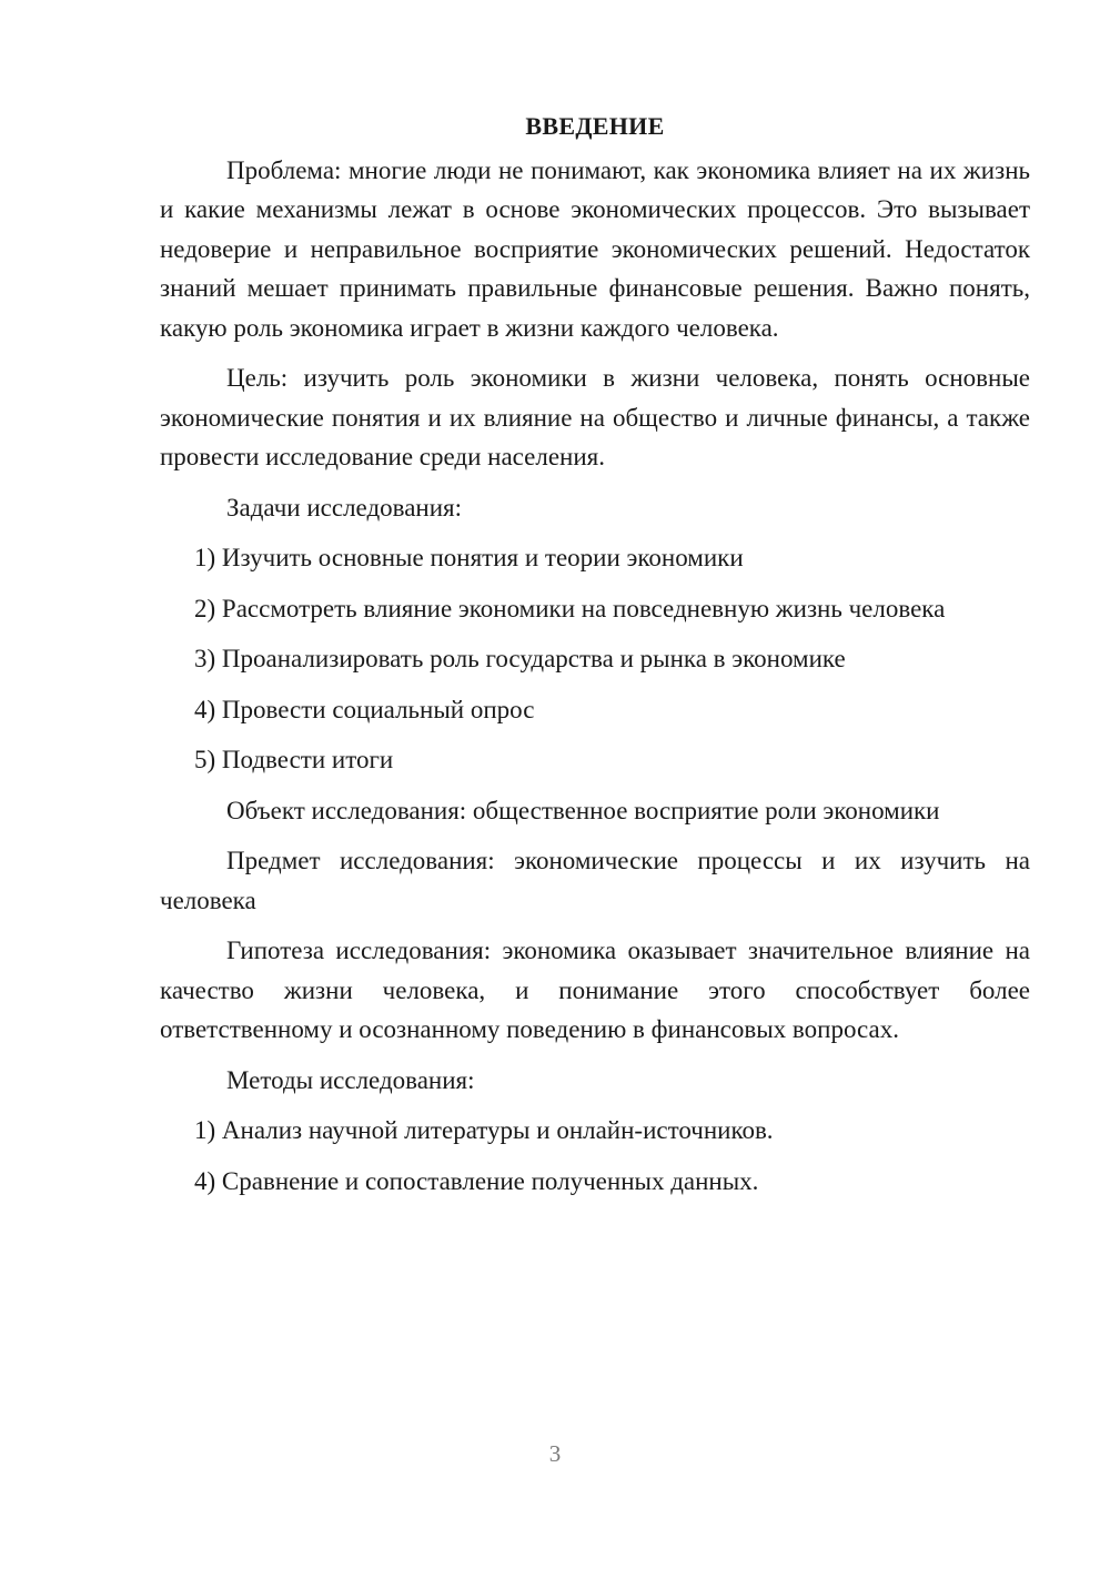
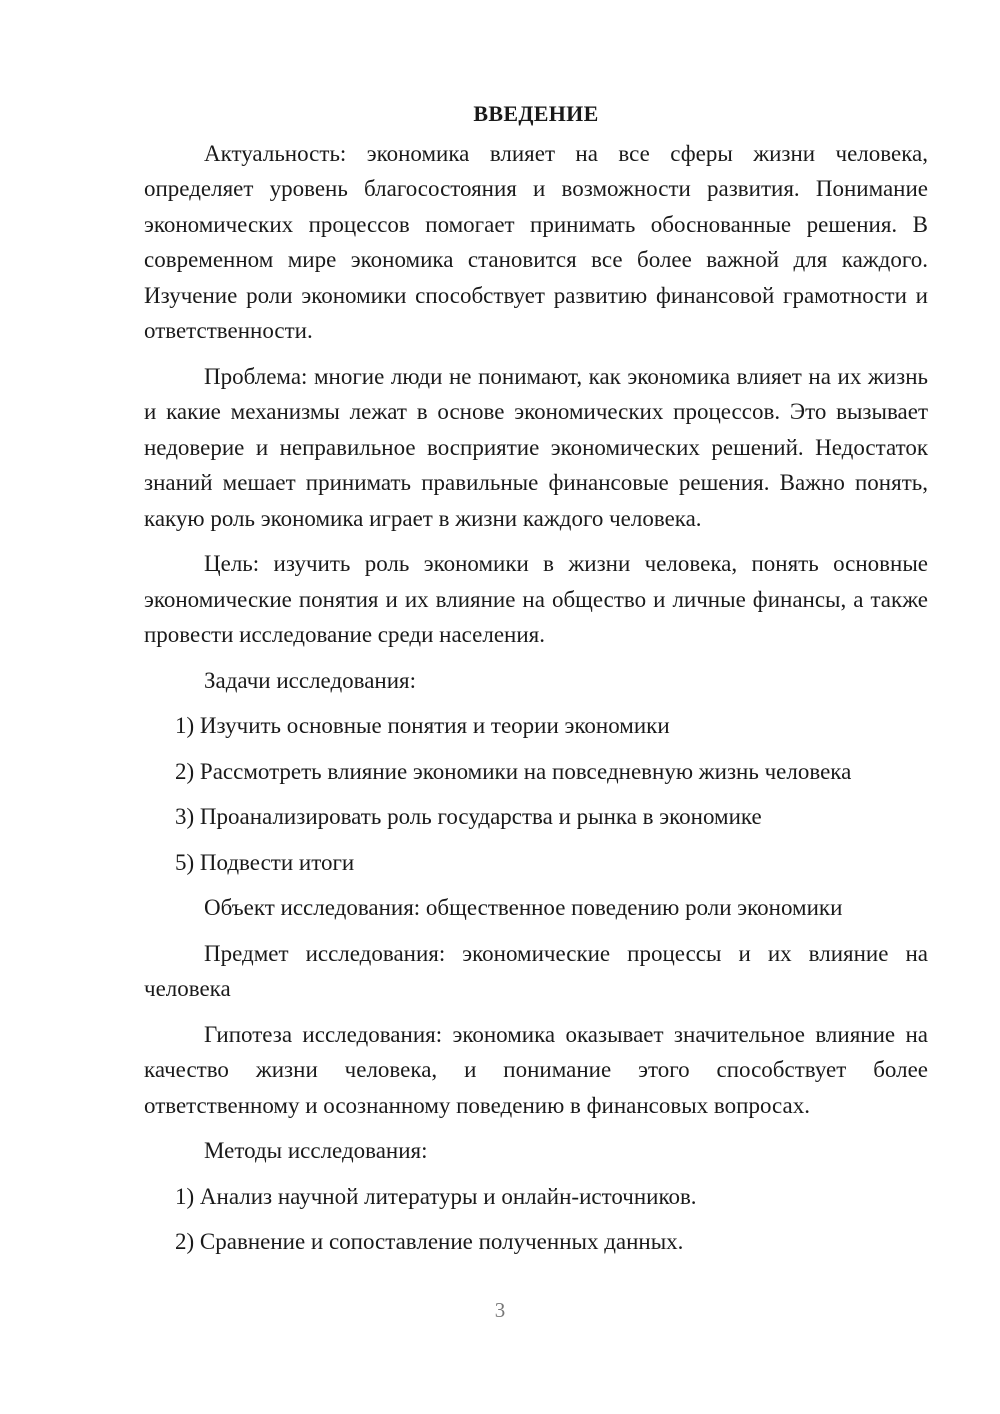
  ВВЕДЕНИЕ
+ Актуальность: экономика влияет на все сферы жизни человека, определяет уровень благосостояния и возможности развития. Понимание экономических процессов помогает принимать обоснованные решения. В современном мире экономика становится все более важной для каждого. Изучение роли экономики способствует развитию финансовой грамотности и ответственности.
  Проблема: многие люди не понимают, как экономика влияет на их жизнь и какие механизмы лежат в основе экономических процессов. Это вызывает недоверие и неправильное восприятие экономических решений. Недостаток знаний мешает принимать правильные финансовые решения. Важно понять, какую роль экономика играет в жизни каждого человека.
  Цель: изучить роль экономики в жизни человека, понять основные экономические понятия и их влияние на общество и личные финансы, а также провести исследование среди населения.
  Задачи исследования:
  1) Изучить основные понятия и теории экономики
  2) Рассмотреть влияние экономики на повседневную жизнь человека
  3) Проанализировать роль государства и рынка в экономике
- 4) Провести социальный опрос
  5) Подвести итоги
- Объект исследования: общественное восприятие роли экономики
+ Объект исследования: общественное поведению роли экономики
- Предмет исследования: экономические процессы и их изучить на человека
+ Предмет исследования: экономические процессы и их влияние на человека
  Гипотеза исследования: экономика оказывает значительное влияние на качество жизни человека, и понимание этого способствует более ответственному и осознанному поведению в финансовых вопросах.
  Методы исследования:
  1) Анализ научной литературы и онлайн-источников.
- 4) Сравнение и сопоставление полученных данных.
+ 2) Сравнение и сопоставление полученных данных.
  3
